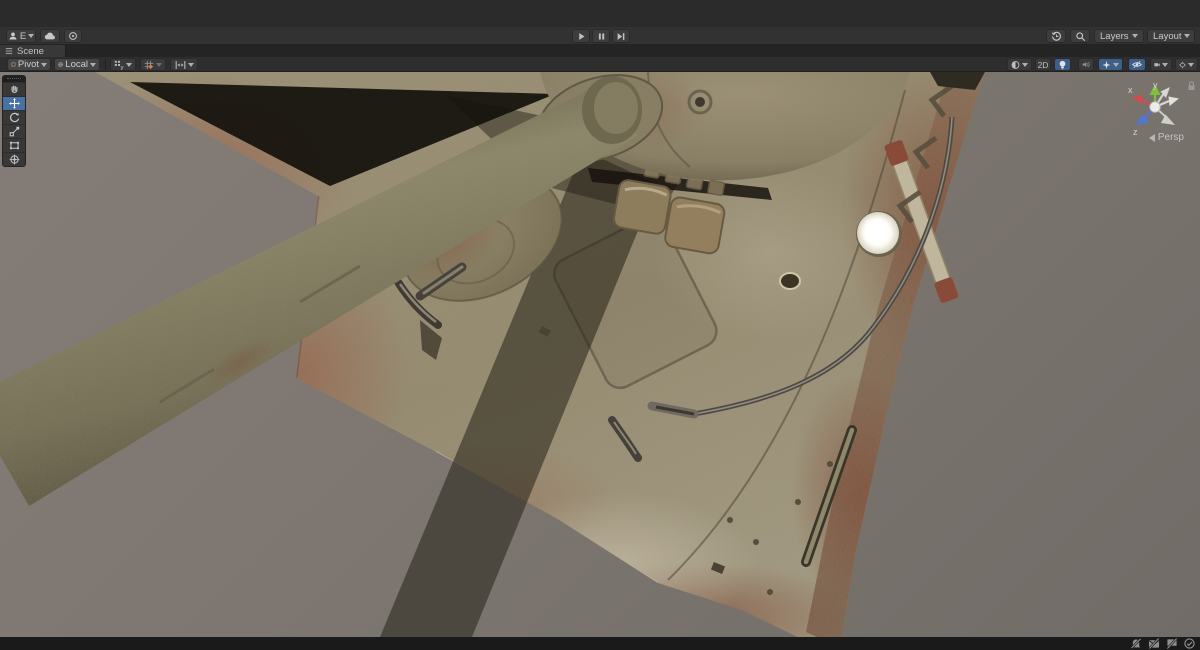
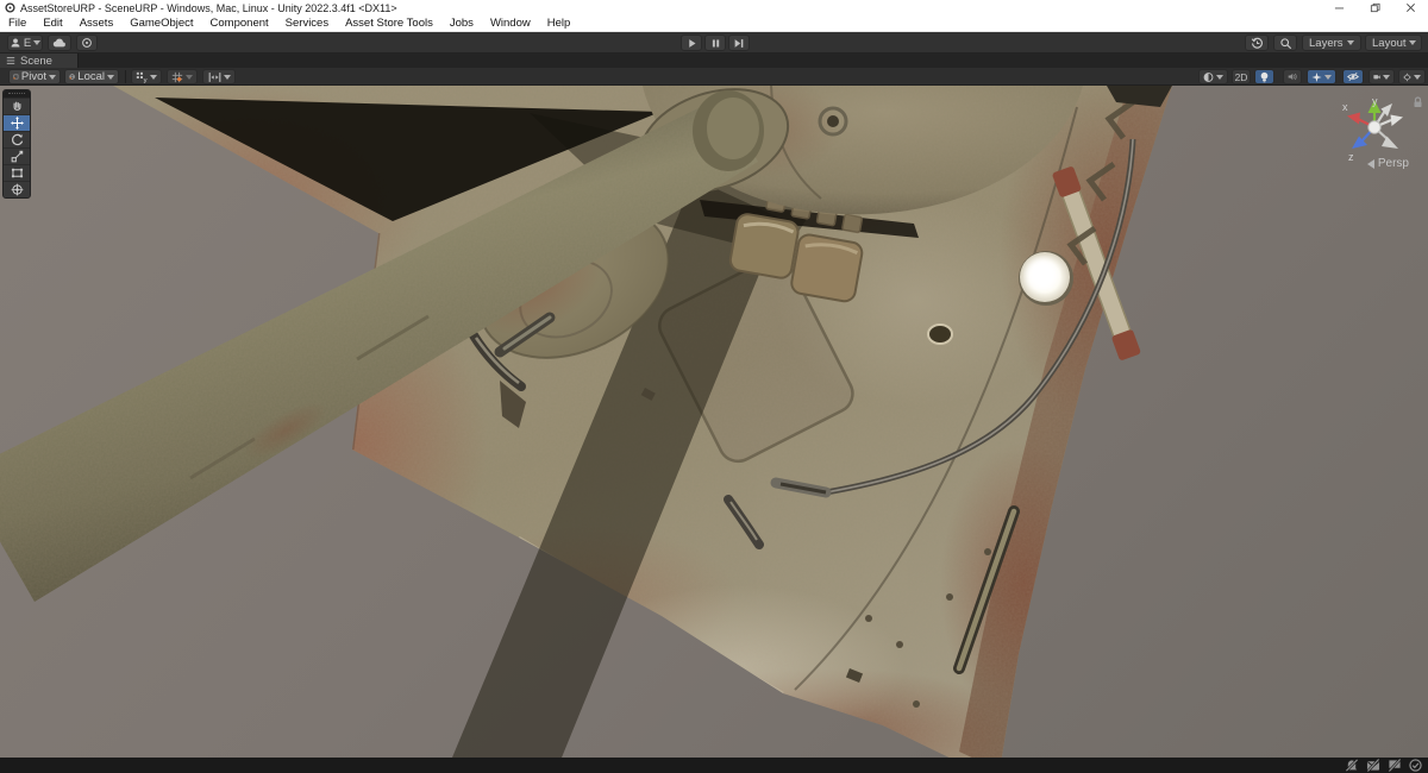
+ AssetStoreURP - SceneURP - Windows, Mac, Linux - Unity 2022.3.4f1 <DX11>
+ File
+ Edit
+ Assets
+ GameObject
+ Component
+ Services
+ Asset Store Tools
+ Jobs
+ Window
+ Help
  E
  Layers
  Layout
  Scene
  Pivot
  Local
  2D
  y
  x
  z
  Persp
